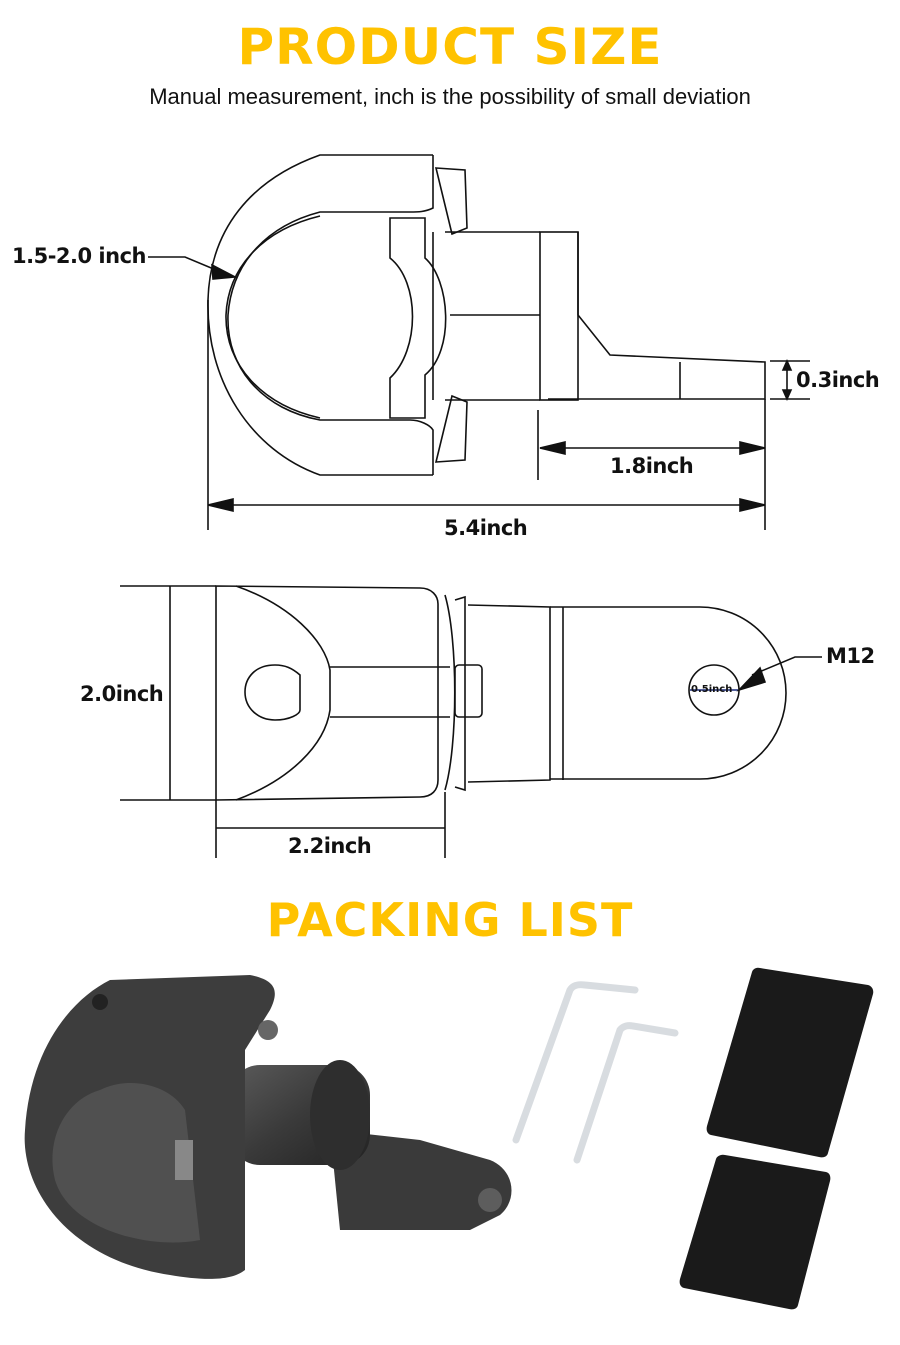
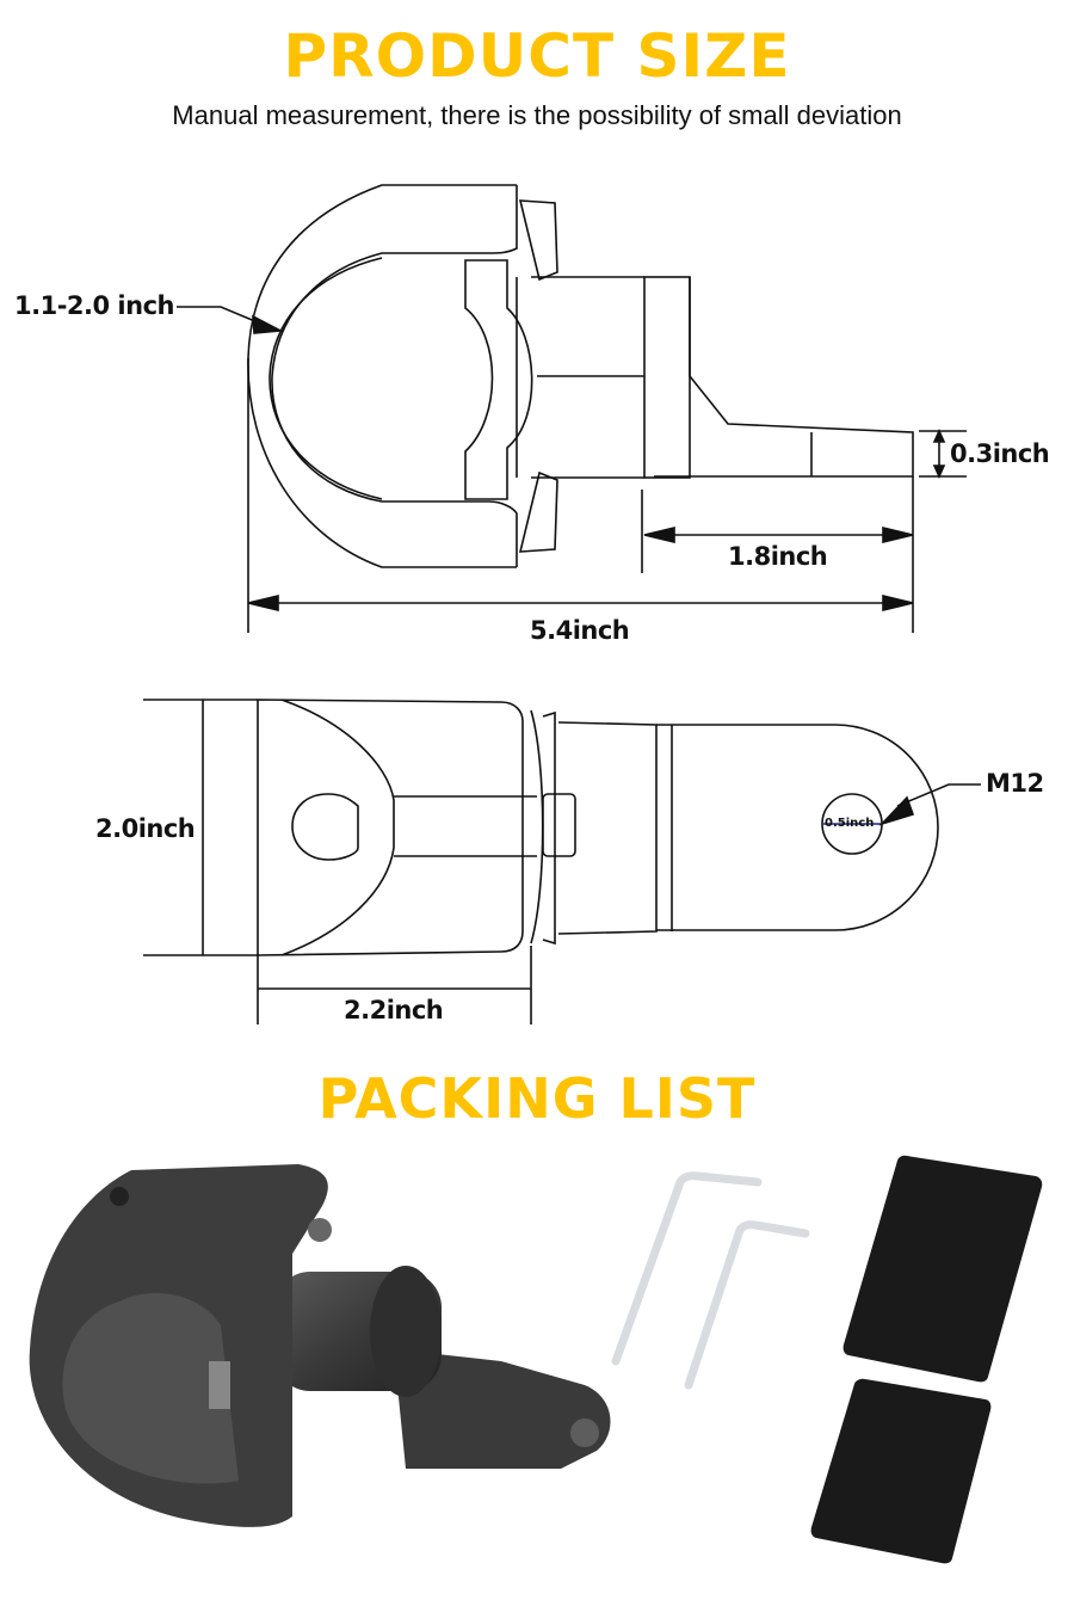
  PRODUCT SIZE
- Manual measurement, inch is the possibility of small deviation
+ Manual measurement, there is the possibility of small deviation
- 1.5-2.0 inch
+ 1.1-2.0 inch
  0.3inch
  1.8inch
  5.4inch
  2.0inch
  2.2inch
  M12
  0.5inch
  PACKING LIST
